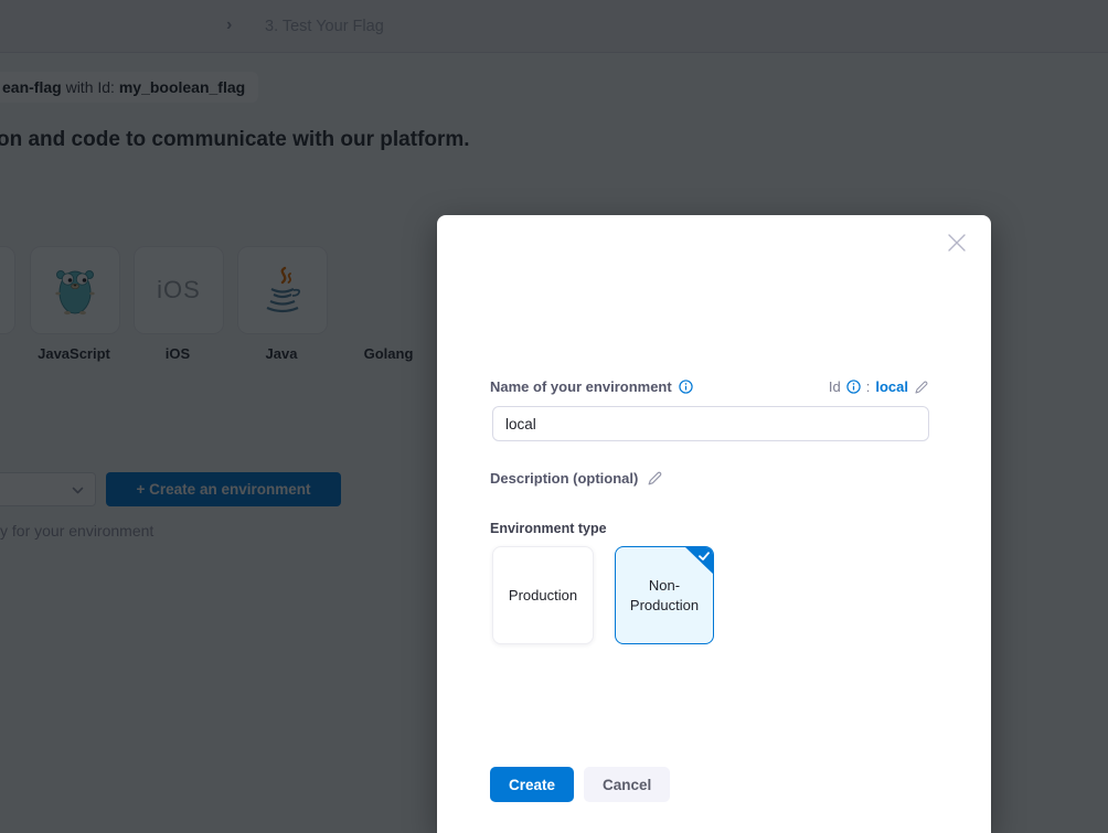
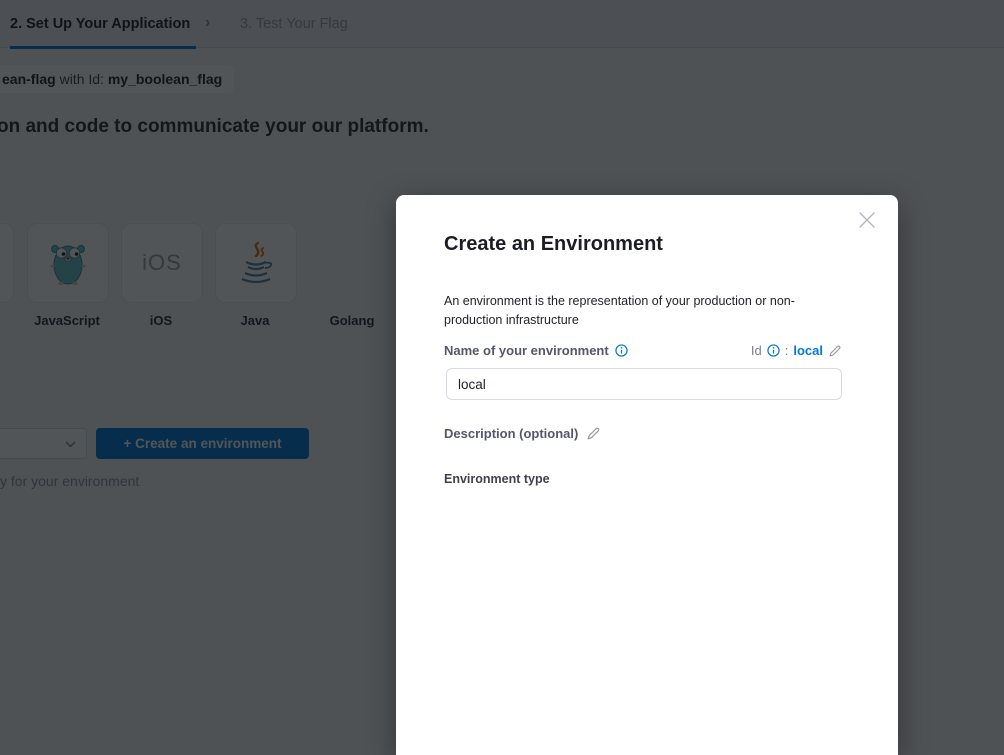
+ 2. Set Up Your Application
  ›
  ean-flag with Id: my_boolean_flag
- on and code to communicate with our platform.
+ on and code to communicate your our platform.
  iOS
  JavaScript
  iOS
  Java
  Golang
  + Create an environment
  y for your environment
+ Create an Environment
+ An environment is the representation of your production or non-production infrastructure
  Name of your environment
  Id
  :
  local
  local
  Description (optional)
  Environment type
- Production
- Non-Production
- Create
- Cancel
